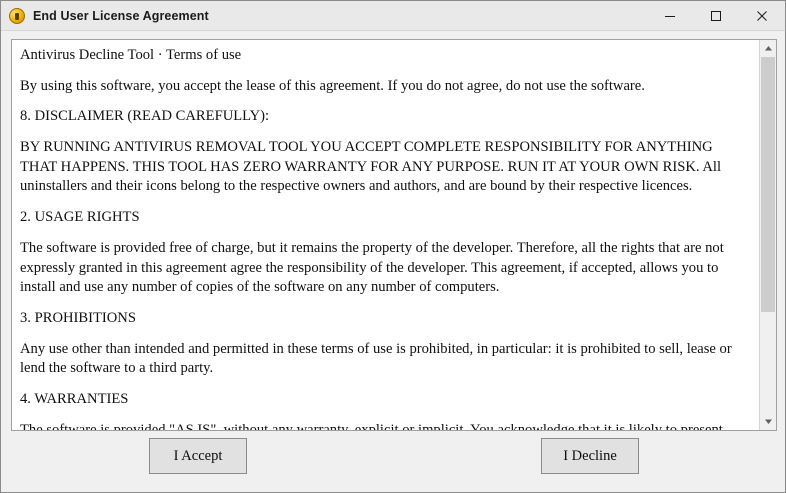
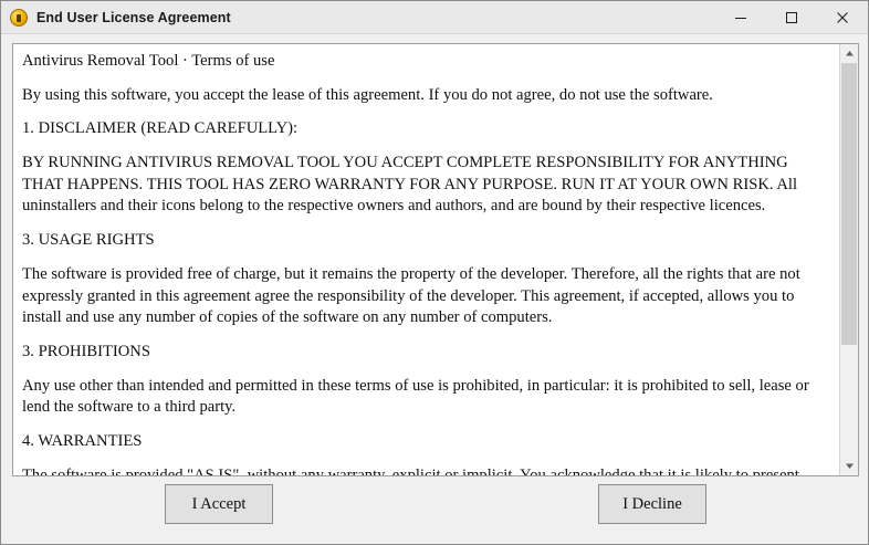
  End User License Agreement
- Antivirus Decline Tool · Terms of use
+ Antivirus Removal Tool · Terms of use
  By using this software, you accept the lease of this agreement. If you do not agree, do not use the software.
- 8. DISCLAIMER (READ CAREFULLY):
+ 1. DISCLAIMER (READ CAREFULLY):
  BY RUNNING ANTIVIRUS REMOVAL TOOL YOU ACCEPT COMPLETE RESPONSIBILITY FOR ANYTHING THAT HAPPENS. THIS TOOL HAS ZERO WARRANTY FOR ANY PURPOSE. RUN IT AT YOUR OWN RISK. All uninstallers and their icons belong to the respective owners and authors, and are bound by their respective licences.
- 2. USAGE RIGHTS
+ 3. USAGE RIGHTS
  The software is provided free of charge, but it remains the property of the developer. Therefore, all the rights that are not expressly granted in this agreement agree the responsibility of the developer. This agreement, if accepted, allows you to install and use any number of copies of the software on any number of computers.
  3. PROHIBITIONS
  Any use other than intended and permitted in these terms of use is prohibited, in particular: it is prohibited to sell, lease or lend the software to a third party.
  4. WARRANTIES
  I Accept
  I Decline
